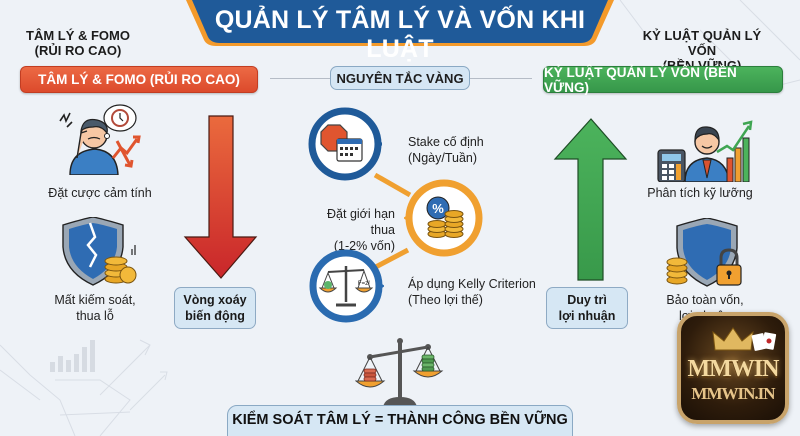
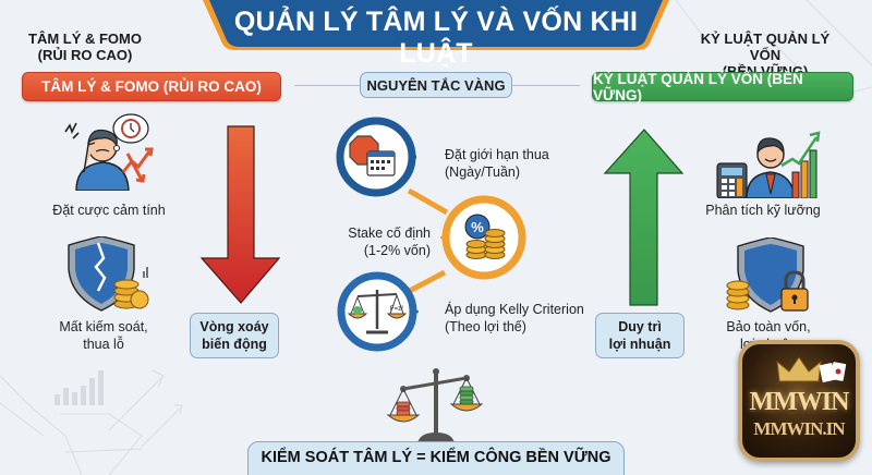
  QUẢN LÝ TÂM LÝ VÀ VỐN KHI LUẬT
  TÂM LÝ & FOMO
  (RỦI RO CAO)
  TÂM LÝ & FOMO (RỦI RO CAO)
  NGUYÊN TẮC VÀNG
  Đặt cược cảm tính
  Mất kiếm soát,
  thua lỗ
  Vòng xoáy
  biến động
- Stake cố định
+ Đặt giới hạn thua
  (Ngày/Tuần)
  %
- Đặt giới hạn thua
+ Stake cố định
  (1-2% vốn)
  Áp dụng Kelly Criterion
  (Theo lợi thế)
- KIỂM SOÁT TÂM LÝ = THÀNH CÔNG BỀN VỮNG
+ KIỂM SOÁT TÂM LÝ = KIỂM CÔNG BỀN VỮNG
  KỶ LUẬT QUẢN LÝ VỐN
  KỶ LUẬT QUẢN LÝ VỐN (BỀN VỮNG)
  Duy trì
  lợi nhuận
  Phân tích kỹ lưỡng
  Bảo toàn vốn,
  MMWIN
  MMWIN.IN
